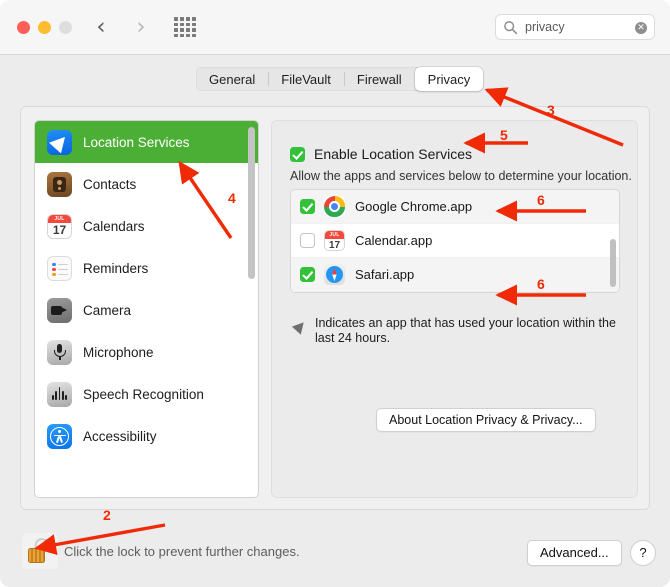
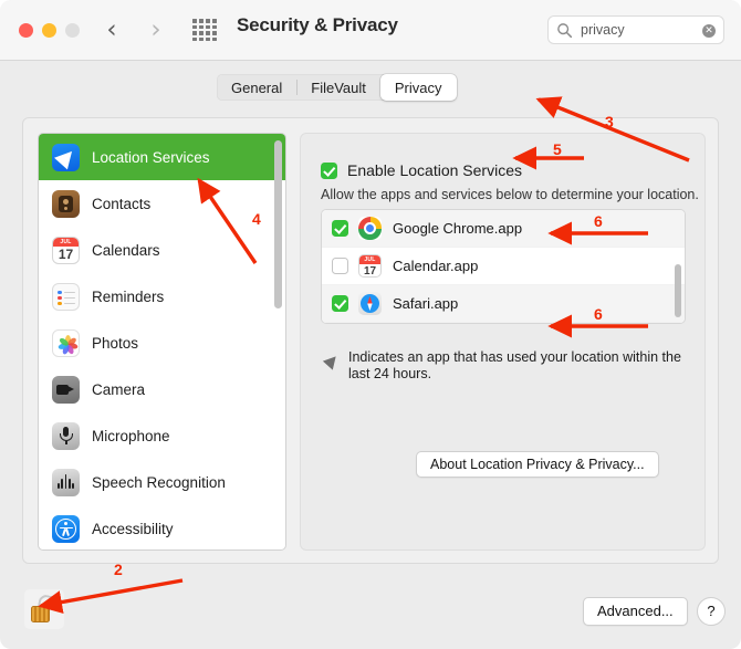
  ‹
  ›
+ Security & Privacy
  privacy
  ✕
  General
  FileVault
- Firewall
  Privacy
  Location Services
  Contacts
  17
  Calendars
  Reminders
+ Photos
  Camera
  Microphone
  Speech Recognition
  Accessibility
  Enable Location Services
  Allow the apps and services below to determine your location.
  Google Chrome.app
  17
  Calendar.app
  Safari.app
  Indicates an app that has used your location within the last 24 hours.
  About Location Privacy & Privacy...
- Click the lock to prevent further changes.
  Advanced...
  ?
  3
  5
  4
  6
  6
  2
